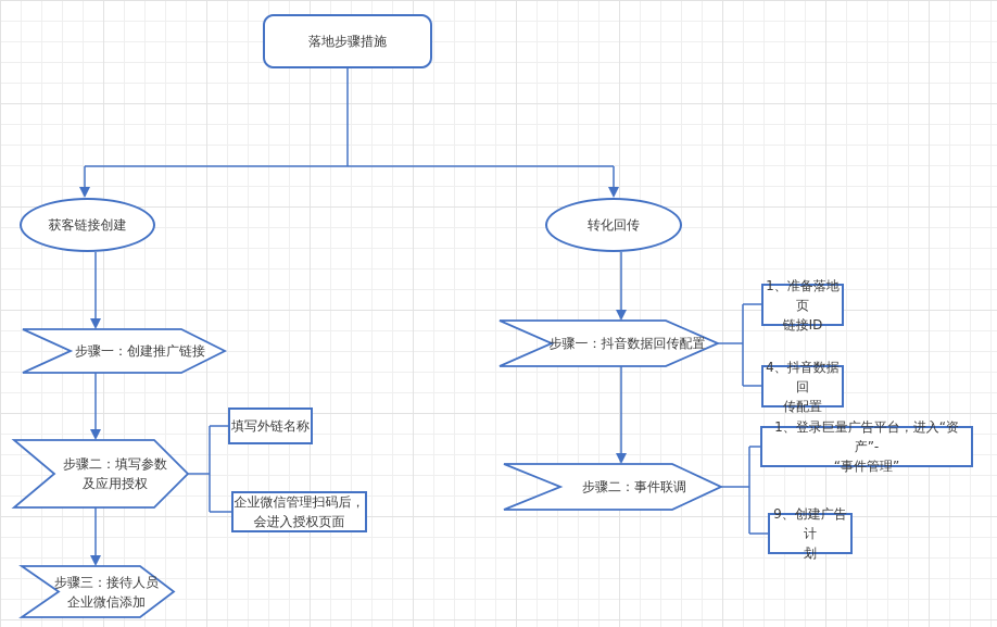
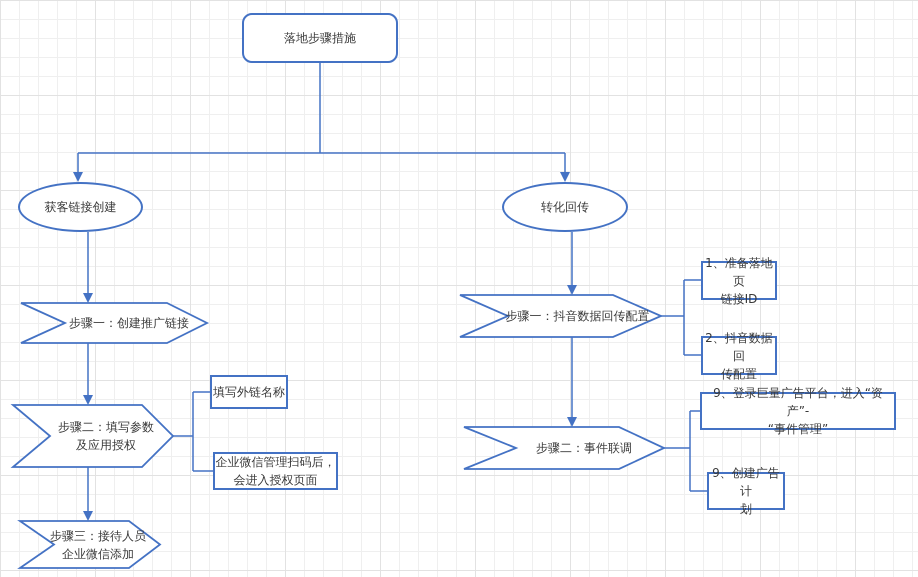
  落地步骤措施
  获客链接创建
  步骤一：创建推广链接
  步骤二：填写参数
  及应用授权
  步骤三：接待人员
  企业微信添加
  填写外链名称
  企业微信管理扫码后，
  会进入授权页面
  转化回传
  步骤一：抖音数据回传配置
  步骤二：事件联调
  1、准备落地页
  链接ID
- 4、抖音数据回
+ 2、抖音数据回
  传配置
- 1、登录巨量广告平台，进入“资产”-
+ 9、登录巨量广告平台，进入“资产”-
  “事件管理”
  9、创建广告计
  划
